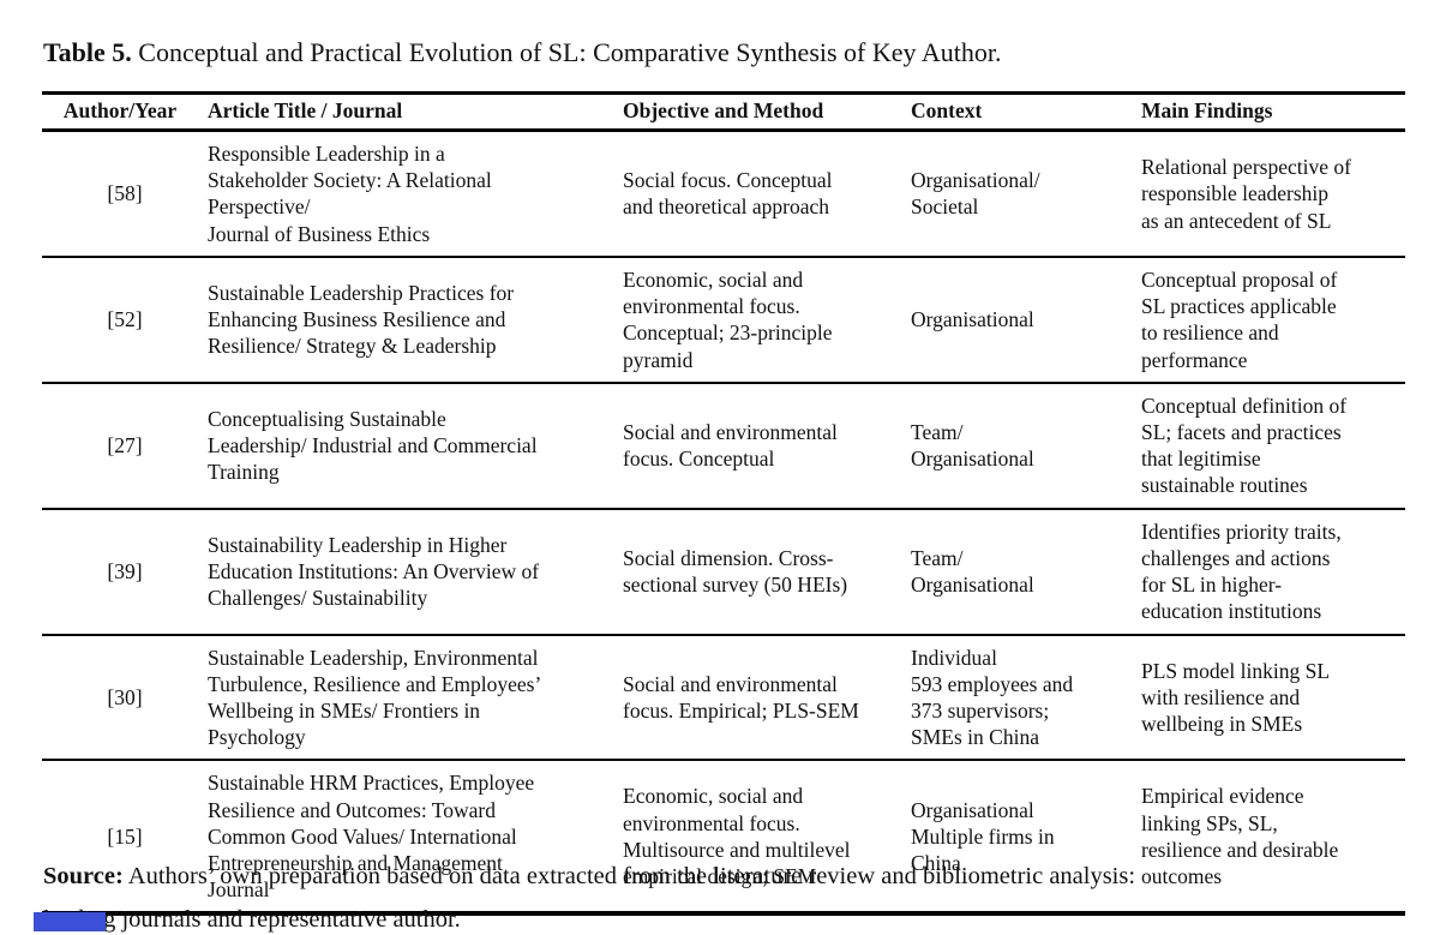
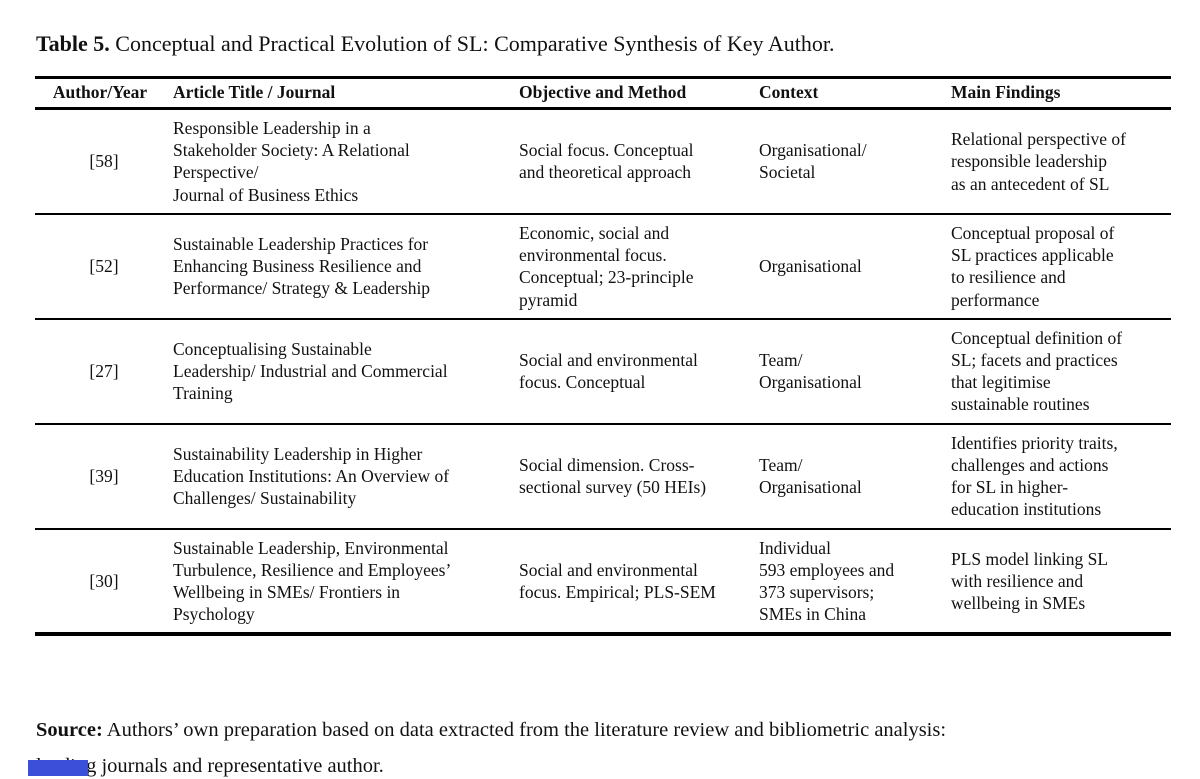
  Table 5. Conceptual and Practical Evolution of SL: Comparative Synthesis of Key Author.
  Author/Year	Article Title / Journal	Objective and Method	Context	Main Findings
  [58]	Responsible Leadership in a Stakeholder Society: A Relational Perspective/ Journal of Business Ethics	Social focus. Conceptual and theoretical approach	Organisational/ Societal	Relational perspective of responsible leadership as an antecedent of SL
- [52]	Sustainable Leadership Practices for Enhancing Business Resilience and Resilience/ Strategy & Leadership	Economic, social and environmental focus. Conceptual; 23-principle pyramid	Organisational	Conceptual proposal of SL practices applicable to resilience and performance
+ [52]	Sustainable Leadership Practices for Enhancing Business Resilience and Performance/ Strategy & Leadership	Economic, social and environmental focus. Conceptual; 23-principle pyramid	Organisational	Conceptual proposal of SL practices applicable to resilience and performance
  [27]	Conceptualising Sustainable Leadership/ Industrial and Commercial Training	Social and environmental focus. Conceptual	Team/ Organisational	Conceptual definition of SL; facets and practices that legitimise sustainable routines
  [39]	Sustainability Leadership in Higher Education Institutions: An Overview of Challenges/ Sustainability	Social dimension. Cross- sectional survey (50 HEIs)	Team/ Organisational	Identifies priority traits, challenges and actions for SL in higher- education institutions
  [30]	Sustainable Leadership, Environmental Turbulence, Resilience and Employees’ Wellbeing in SMEs/ Frontiers in Psychology	Social and environmental focus. Empirical; PLS-SEM	Individual 593 employees and 373 supervisors; SMEs in China	PLS model linking SL with resilience and wellbeing in SMEs
- [15]	Sustainable HRM Practices, Employee Resilience and Outcomes: Toward Common Good Values/ International Entrepreneurship and Management Journal	Economic, social and environmental focus. Multisource and multilevel empirical design; SEM	Organisational Multiple firms in China	Empirical evidence linking SPs, SL, resilience and desirable outcomes
  Source: Authors’ own preparation based on data extracted from the literature review and bibliometric analysis:
  g journals and representative author.
